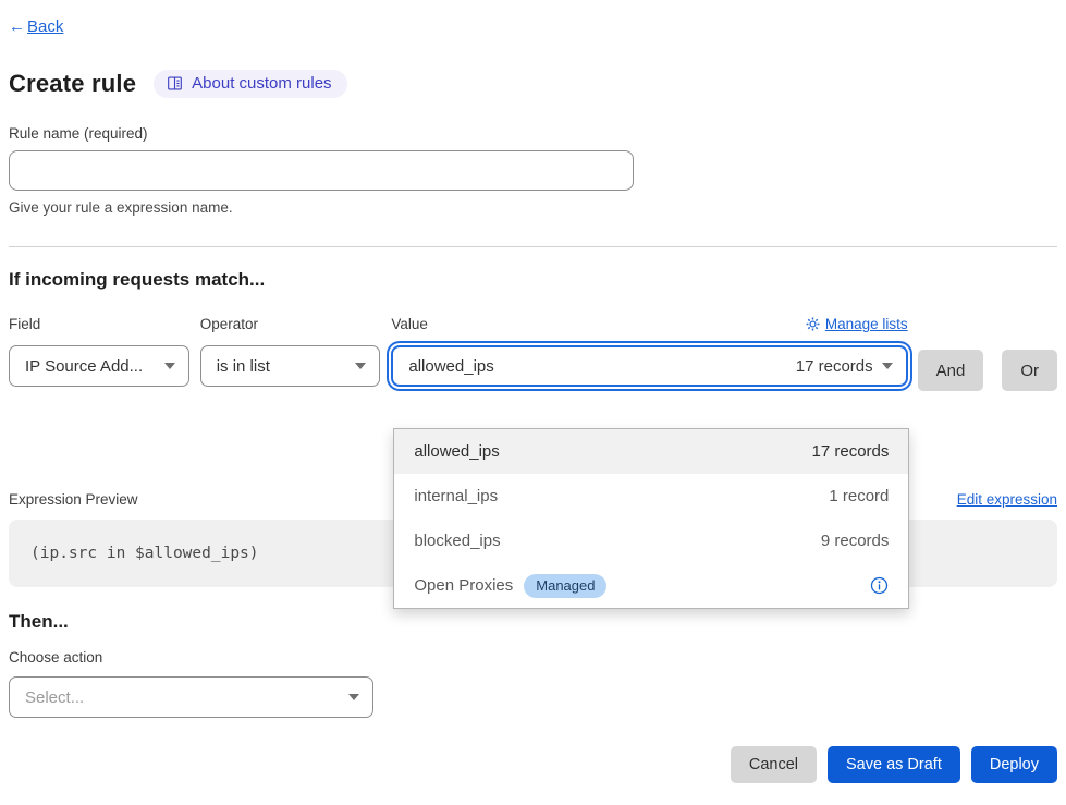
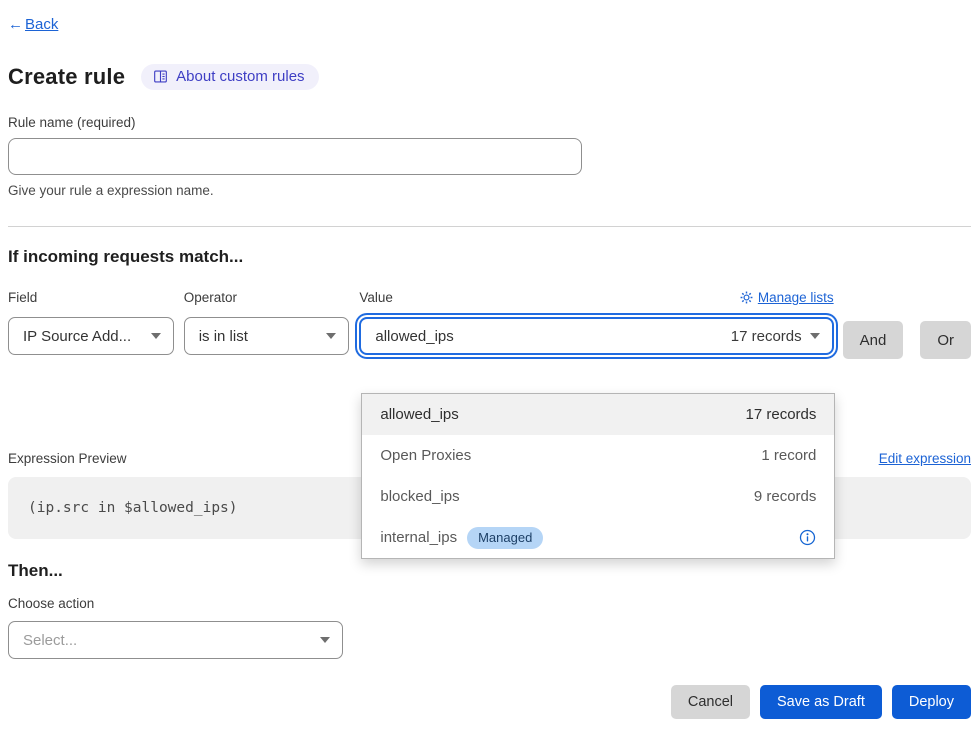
  ←Back
  Create rule
  About custom rules
  Rule name (required)
  Give your rule a expression name.
  If incoming requests match...
  Field
  IP Source Add...
  Operator
  is in list
  Value
  Manage lists
  allowed_ips
  17 records
  allowed_ips
  17 records
- internal_ips
+ Open Proxies
  1 record
  blocked_ips
  9 records
- Open Proxies
+ internal_ips
  Managed
  And
  Or
  Expression Preview
  Edit expression
  (ip.src in $allowed_ips)
  Then...
  Choose action
  Select...
  Cancel
  Save as Draft
  Deploy
